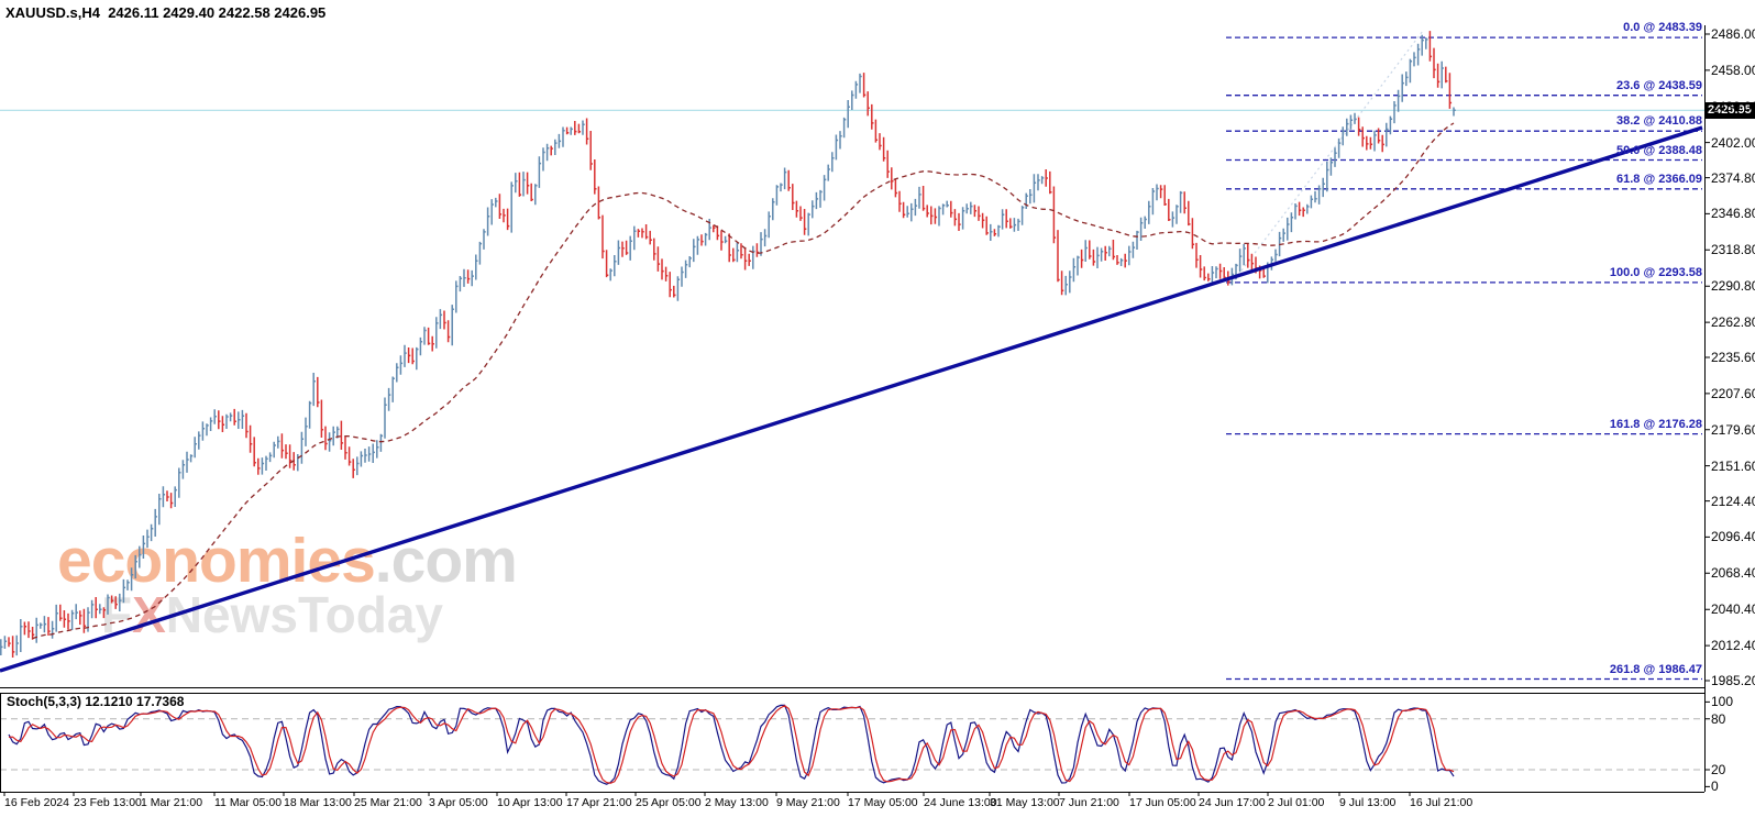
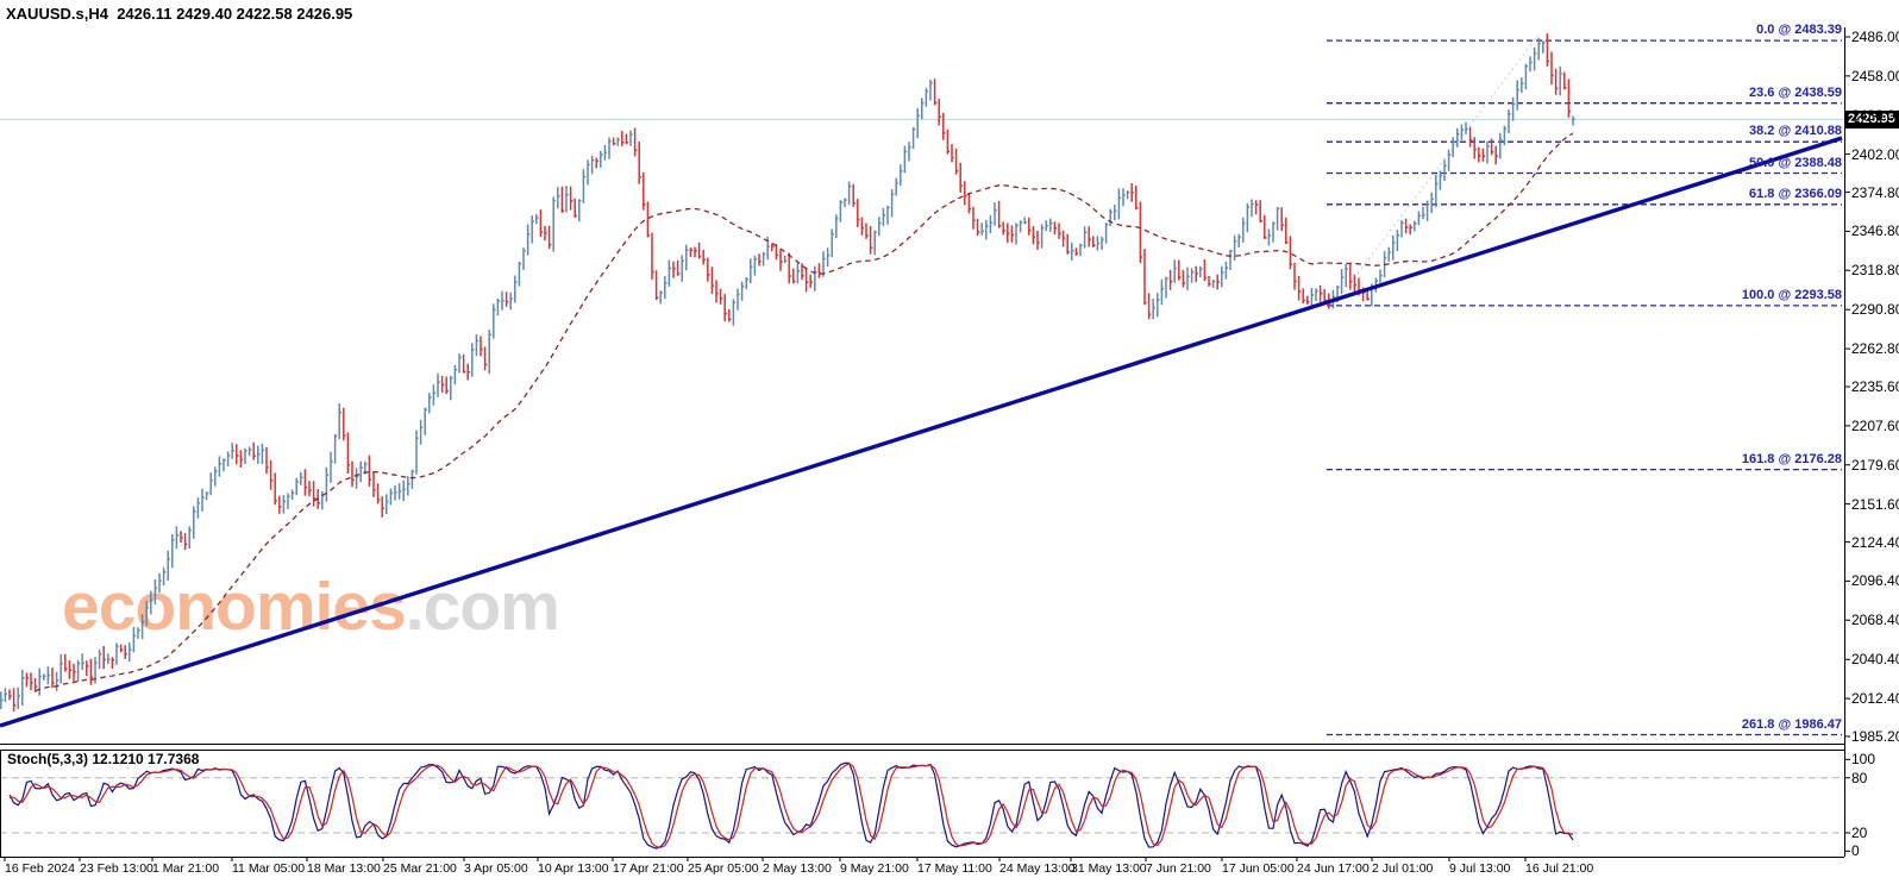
  XAUUSD.s,H4 2426.11 2429.40 2422.58 2426.95
  economies.com
- FXNewsToday
  2426.95
  Stoch(5,3,3) 12.1210 17.7368
  2486.0
  2458.0
  2430.0
  2402.0
  2374.8
  2346.8
  2318.8
  2290.8
  2262.8
  2235.6
  2207.6
  2179.6
  2151.6
  2124.4
  2096.4
  2068.4
  2040.4
  2012.4
  1985.2
  100
  80
  20
  0
  16 Feb 2024
  23 Feb 13:00
  1 Mar 21:00
  11 Mar 05:00
  18 Mar 13:00
  25 Mar 21:00
  3 Apr 05:00
  10 Apr 13:00
  17 Apr 21:00
  25 Apr 05:00
  2 May 13:00
  9 May 21:00
- 17 May 05:00
+ 17 May 11:00
- 24 June 13:00
+ 24 May 13:00
  31 May 13:00
  7 Jun 21:00
  17 Jun 05:00
  24 Jun 17:00
  2 Jul 01:00
  9 Jul 13:00
  16 Jul 21:00
  0.0 @ 2483.39
  23.6 @ 2438.59
  38.2 @ 2410.88
  50.0 @ 2388.48
  61.8 @ 2366.09
  100.0 @ 2293.58
  161.8 @ 2176.28
  261.8 @ 1986.47
